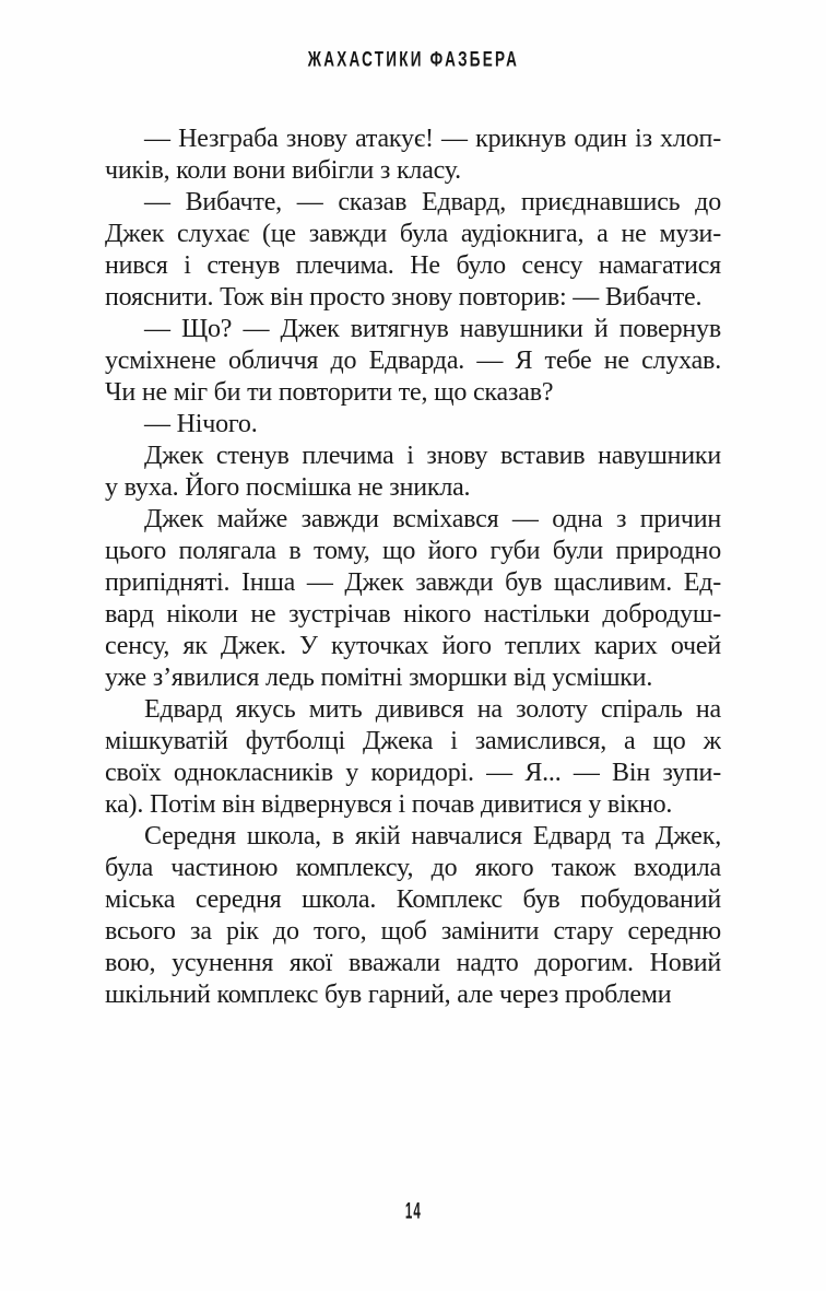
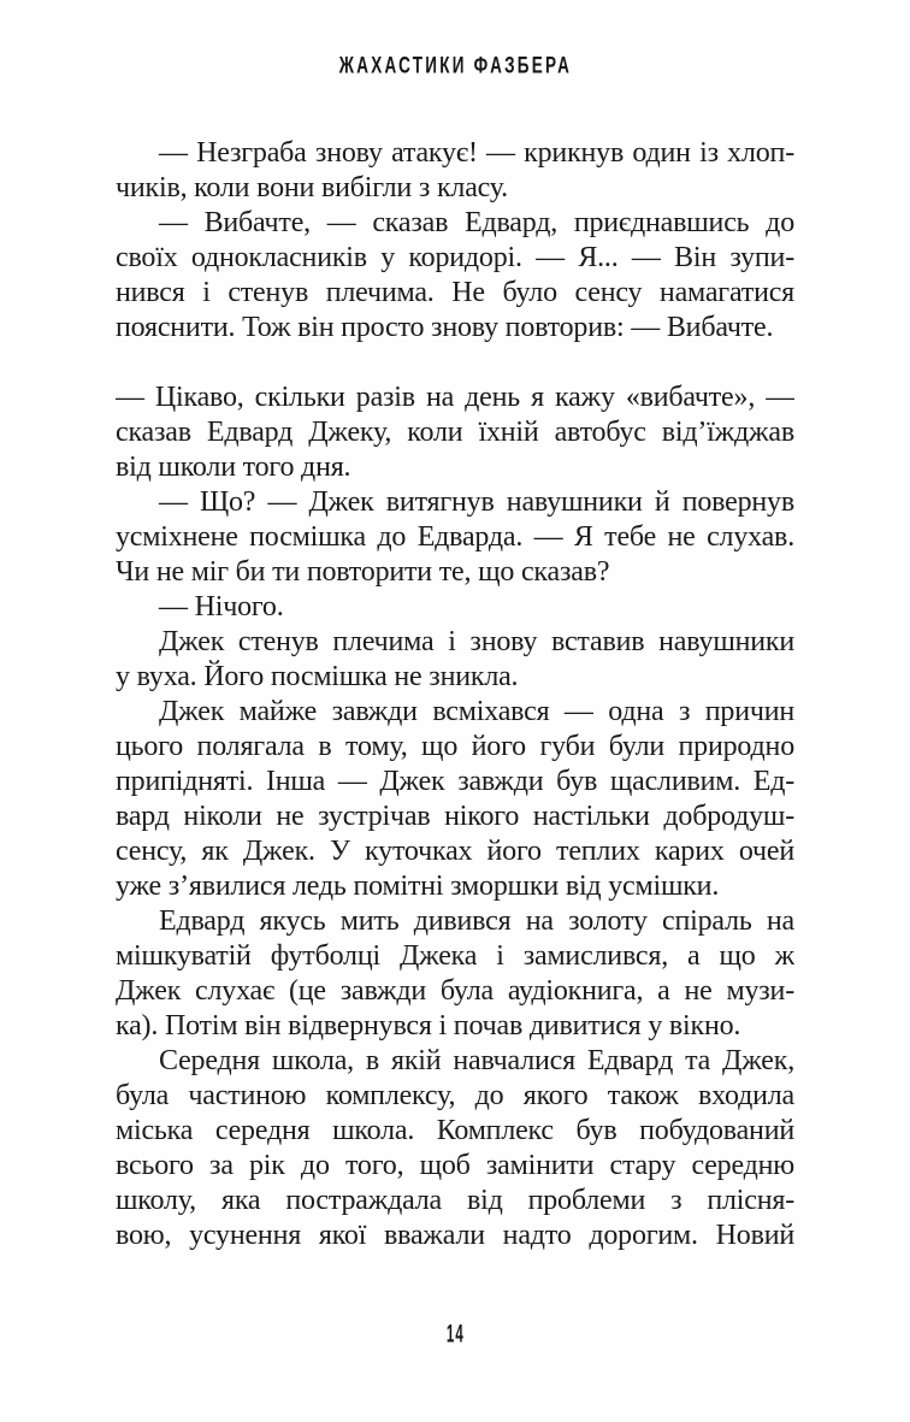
  ЖАХАСТИКИ ФАЗБЕРА
  — Незграба знову атакує! — крикнув один із хлоп-
  чиків, коли вони вибігли з класу.
  — Вибачте, — сказав Едвард, приєднавшись до
- Джек слухає (це завжди була аудіокнига, а не музи-
+ своїх однокласників у коридорі. — Я... — Він зупи-
  нився і стенув плечима. Не було сенсу намагатися
  пояснити. Тож він просто знову повторив: — Вибачте.
+ — Цікаво, скільки разів на день я кажу «вибачте», —
+ сказав Едвард Джеку, коли їхній автобус від’їжджав
+ від школи того дня.
  — Що? — Джек витягнув навушники й повернув
- усміхнене обличчя до Едварда. — Я тебе не слухав.
+ усміхнене посмішка до Едварда. — Я тебе не слухав.
  Чи не міг би ти повторити те, що сказав?
  — Нічого.
  Джек стенув плечима і знову вставив навушники
  у вуха. Його посмішка не зникла.
  Джек майже завжди всміхався — одна з причин
  цього полягала в тому, що його губи були природно
  припідняті. Інша — Джек завжди був щасливим. Ед-
  вард ніколи не зустрічав нікого настільки добродуш-
  сенсу, як Джек. У куточках його теплих карих очей
  уже з’явилися ледь помітні зморшки від усмішки.
  Едвард якусь мить дивився на золоту спіраль на
  мішкуватій футболці Джека і замислився, а що ж
- своїх однокласників у коридорі. — Я... — Він зупи-
+ Джек слухає (це завжди була аудіокнига, а не музи-
  ка). Потім він відвернувся і почав дивитися у вікно.
  Середня школа, в якій навчалися Едвард та Джек,
  була частиною комплексу, до якого також входила
  міська середня школа. Комплекс був побудований
  всього за рік до того, щоб замінити стару середню
+ школу, яка постраждала від проблеми з плісня-
  вою, усунення якої вважали надто дорогим. Новий
- шкільний комплекс був гарний, але через проблеми
  14
